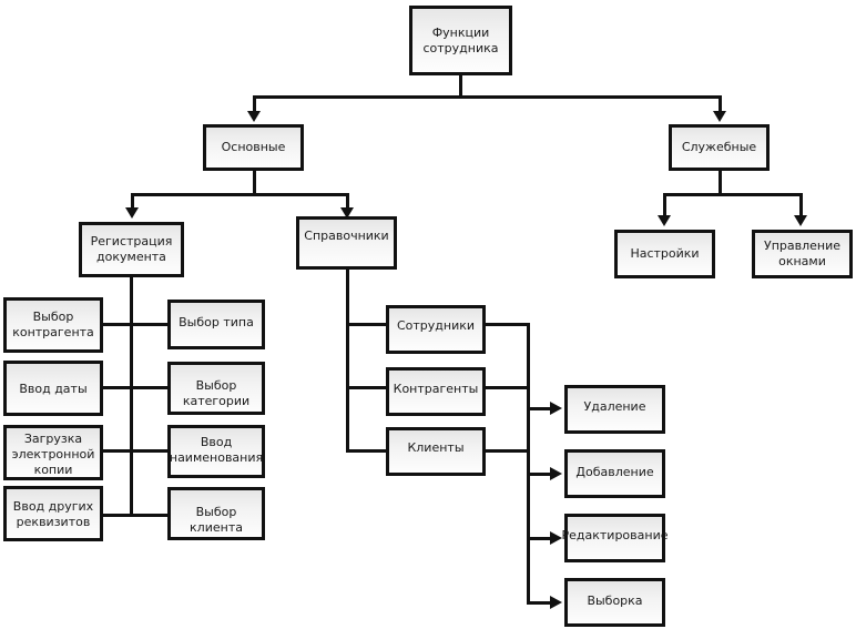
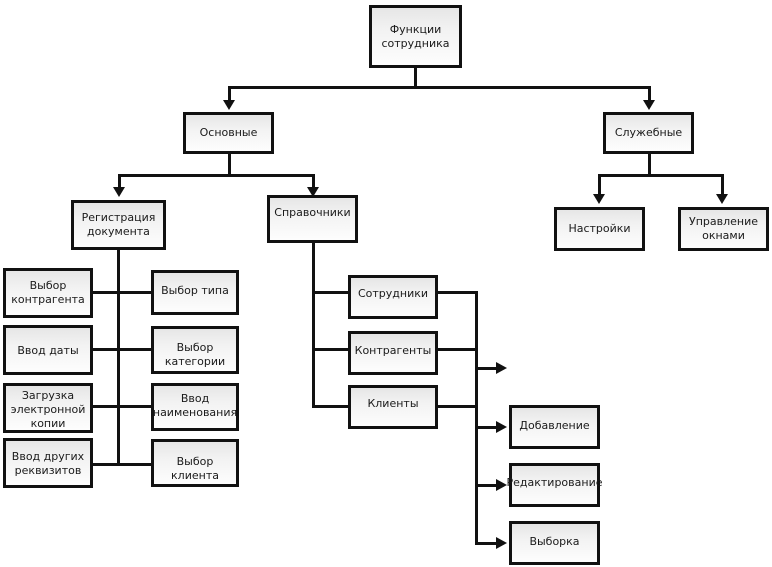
  Функции
  сотрудника
  Основные
  Служебные
  Настройки
  Управление
  окнами
  Регистрация
  документа
  Справочники
  Выбор
  контрагента
  Ввод даты
  Загрузка
  электронной
  копии
  Ввод других
  реквизитов
  Выбор типа
  Выбор категории
  Ввод
  наименования
  Выбор клиента
  Сотрудники
  Контрагенты
  Клиенты
- Удаление
  Добавление
  Редактирование
  Выборка
